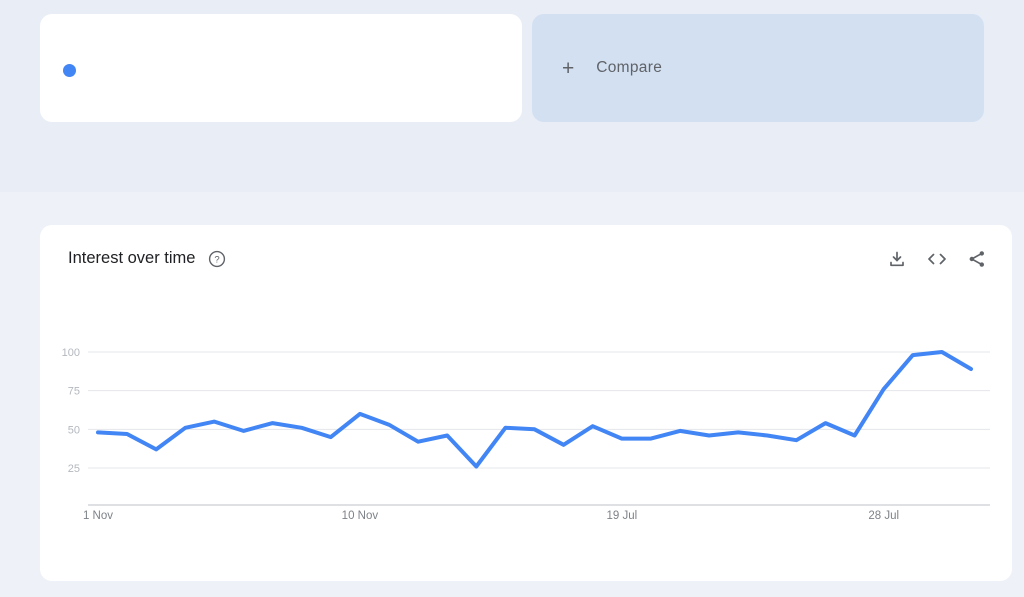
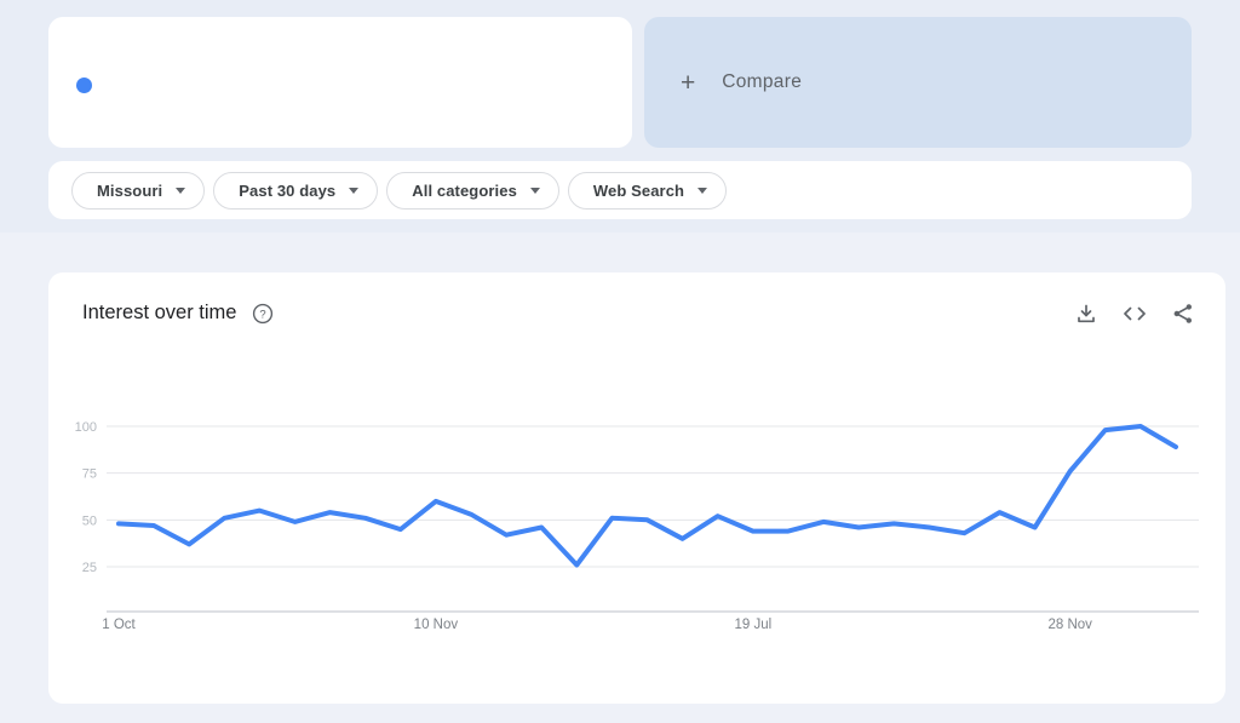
  +
  Compare
+ Missouri
+ Past 30 days
+ All categories
+ Web Search
  Interest over time
  ?
  25
  50
  75
  100
- 1 Nov
+ 1 Oct
  10 Nov
  19 Jul
- 28 Jul
+ 28 Nov
